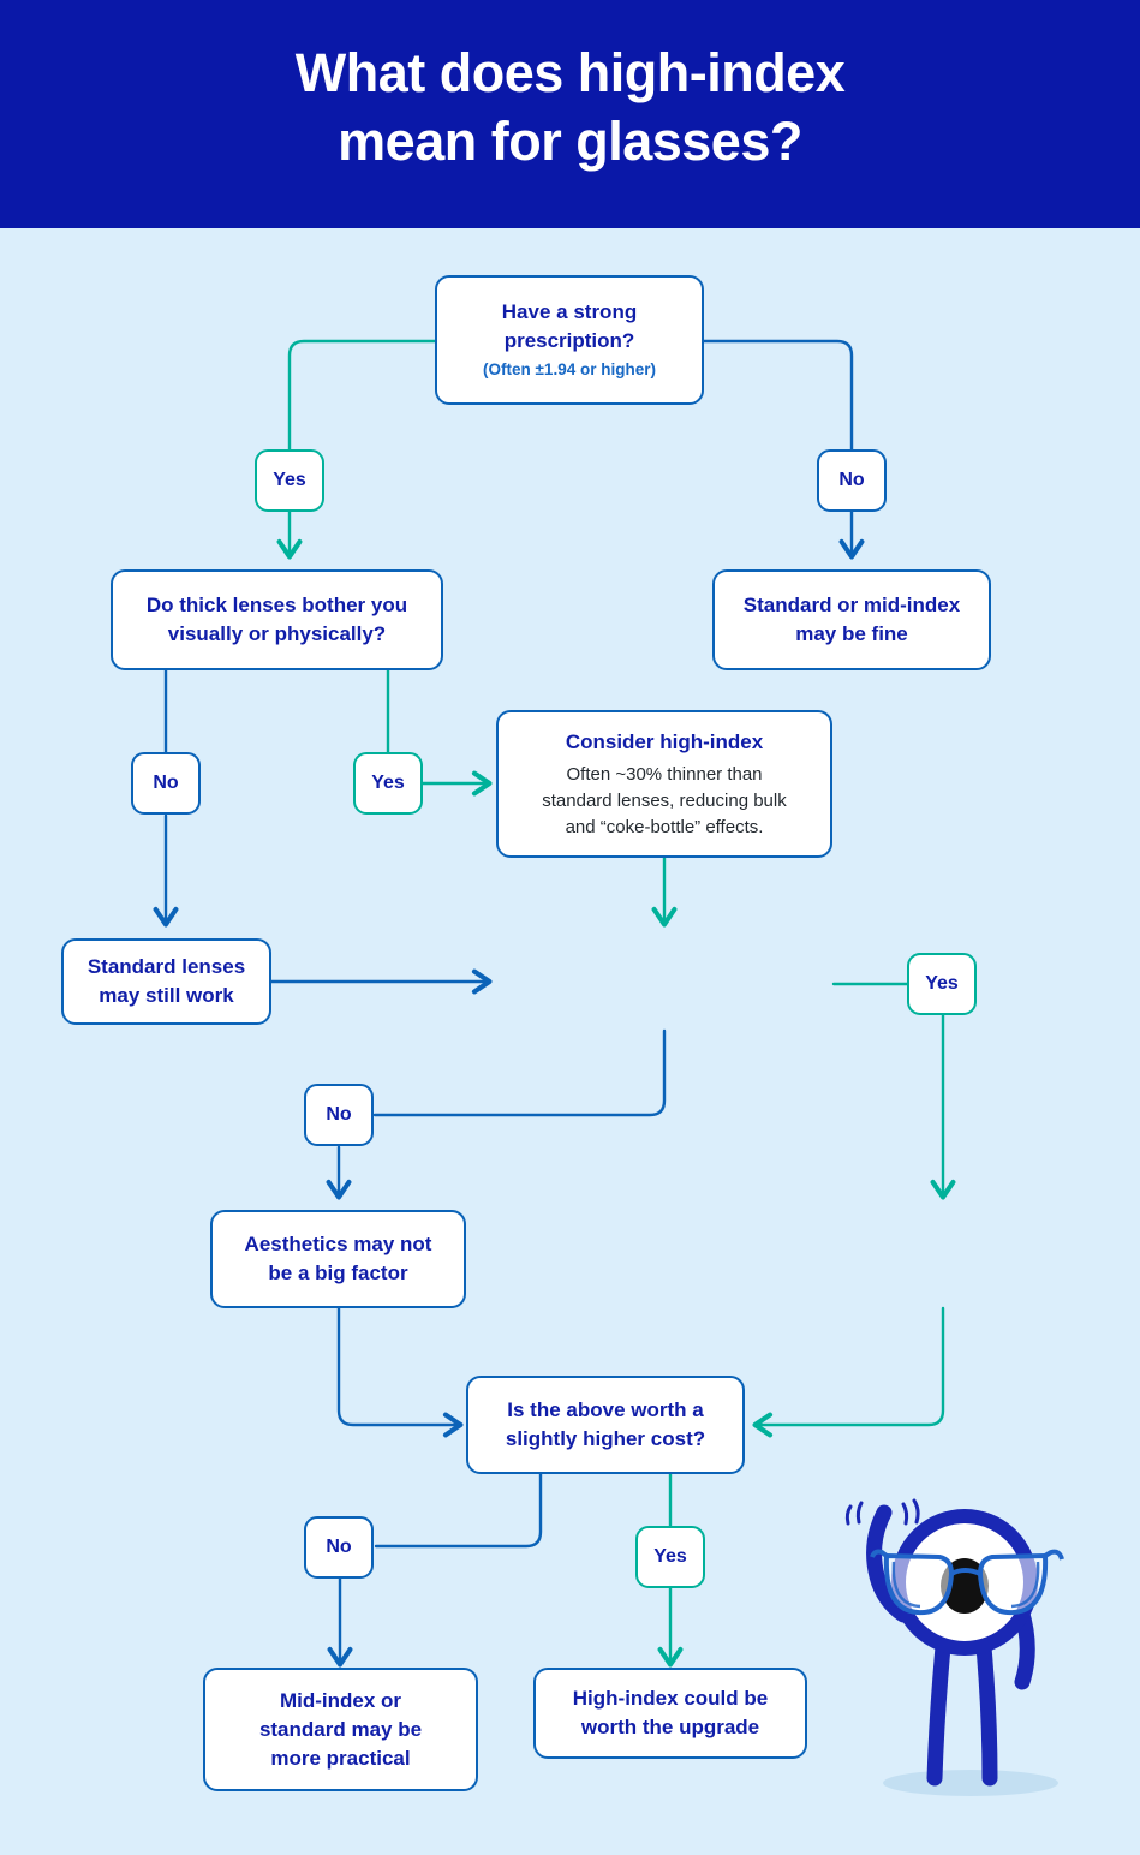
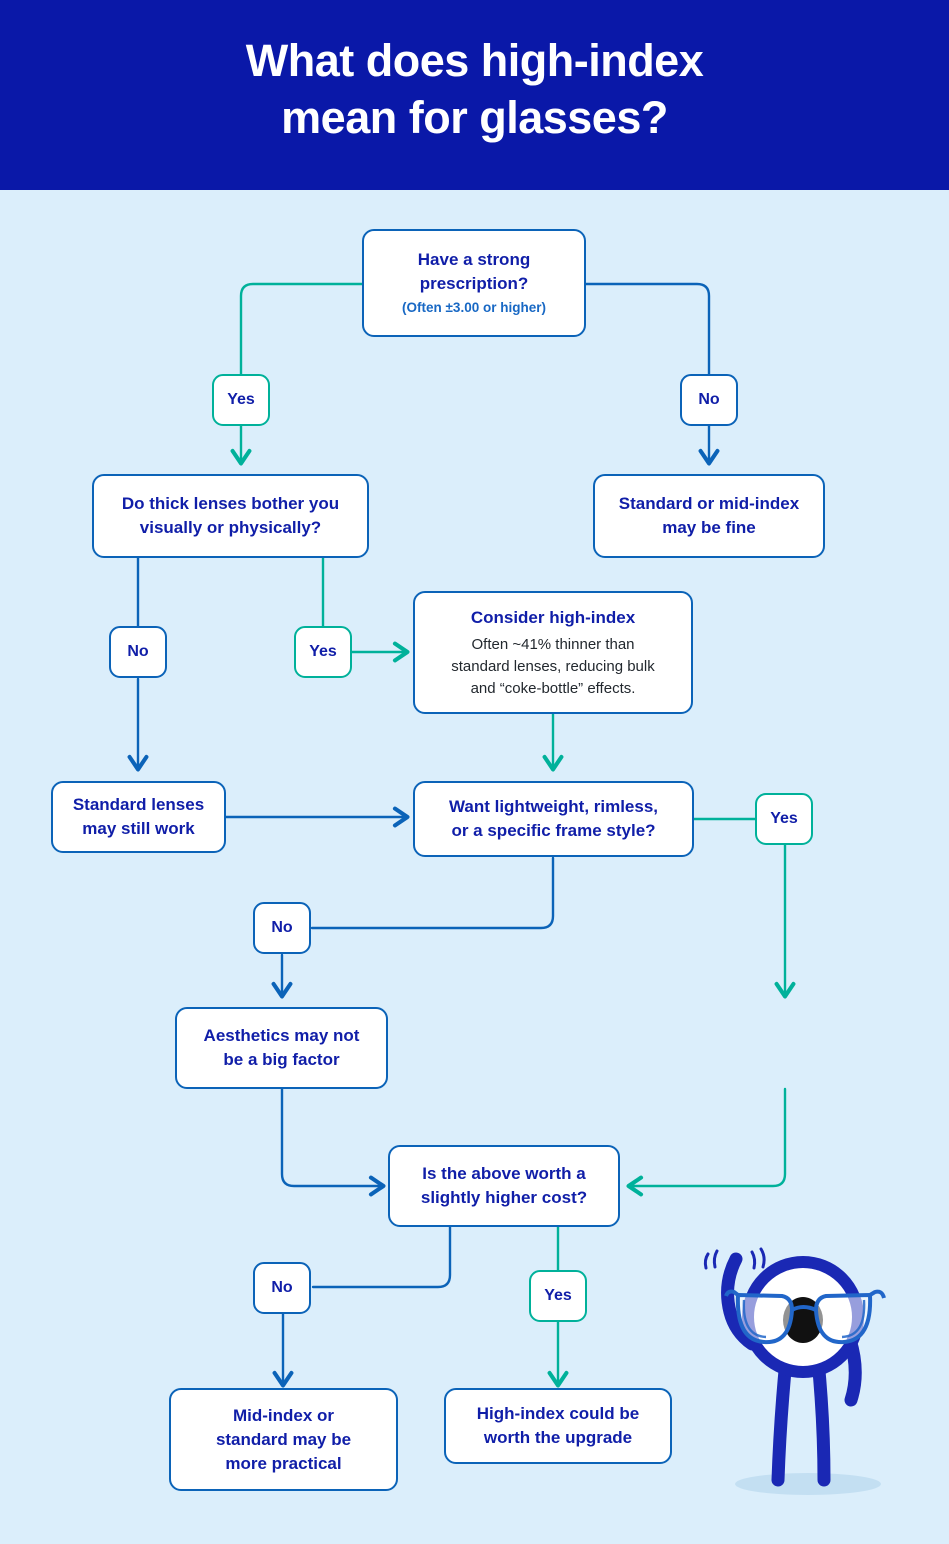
  What does high-index
  mean for glasses?
  Have a strong
  prescription?
- (Often ±1.94 or higher)
+ (Often ±3.00 or higher)
  Do thick lenses bother you
  visually or physically?
  Standard or mid-index
  may be fine
  Consider high-index
- Often ~30% thinner than
+ Often ~41% thinner than
  standard lenses, reducing bulk
  and “coke-bottle” effects.
  Standard lenses
  may still work
+ Want lightweight, rimless,
+ or a specific frame style?
  Aesthetics may not
  be a big factor
  Is the above worth a
  slightly higher cost?
  Mid-index or
  standard may be
  more practical
  High-index could be
  worth the upgrade
  Yes
  No
  No
  Yes
  Yes
  No
  No
  Yes
